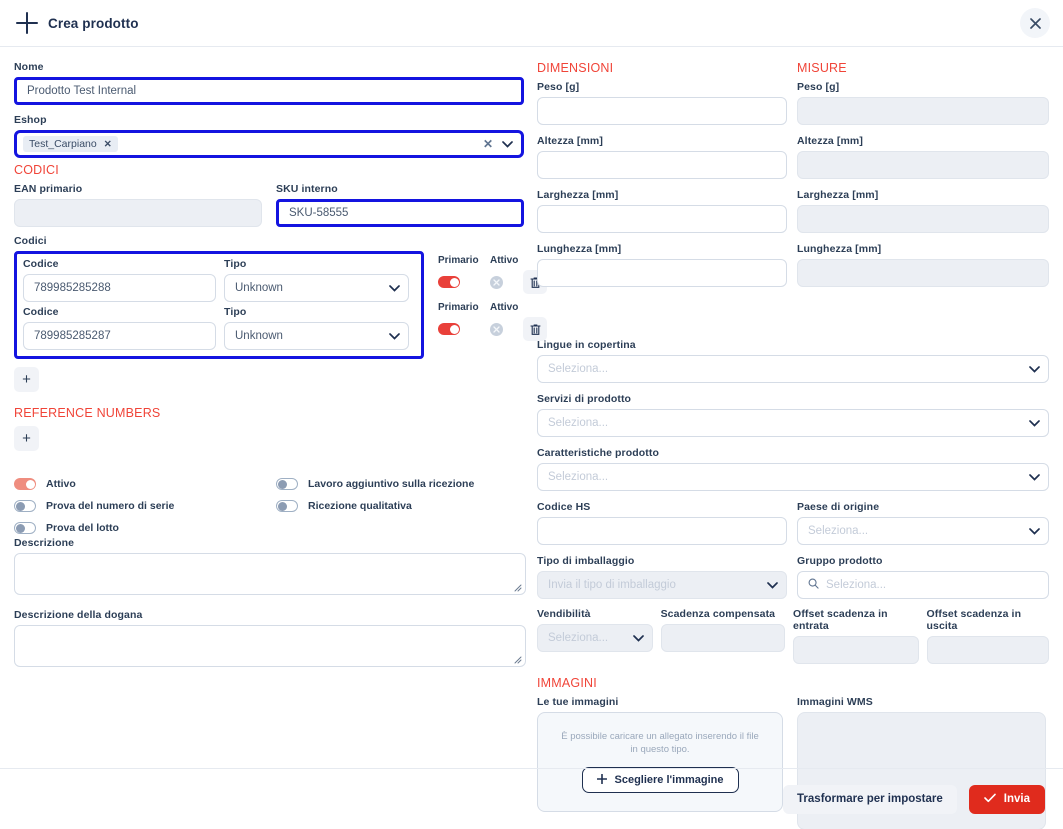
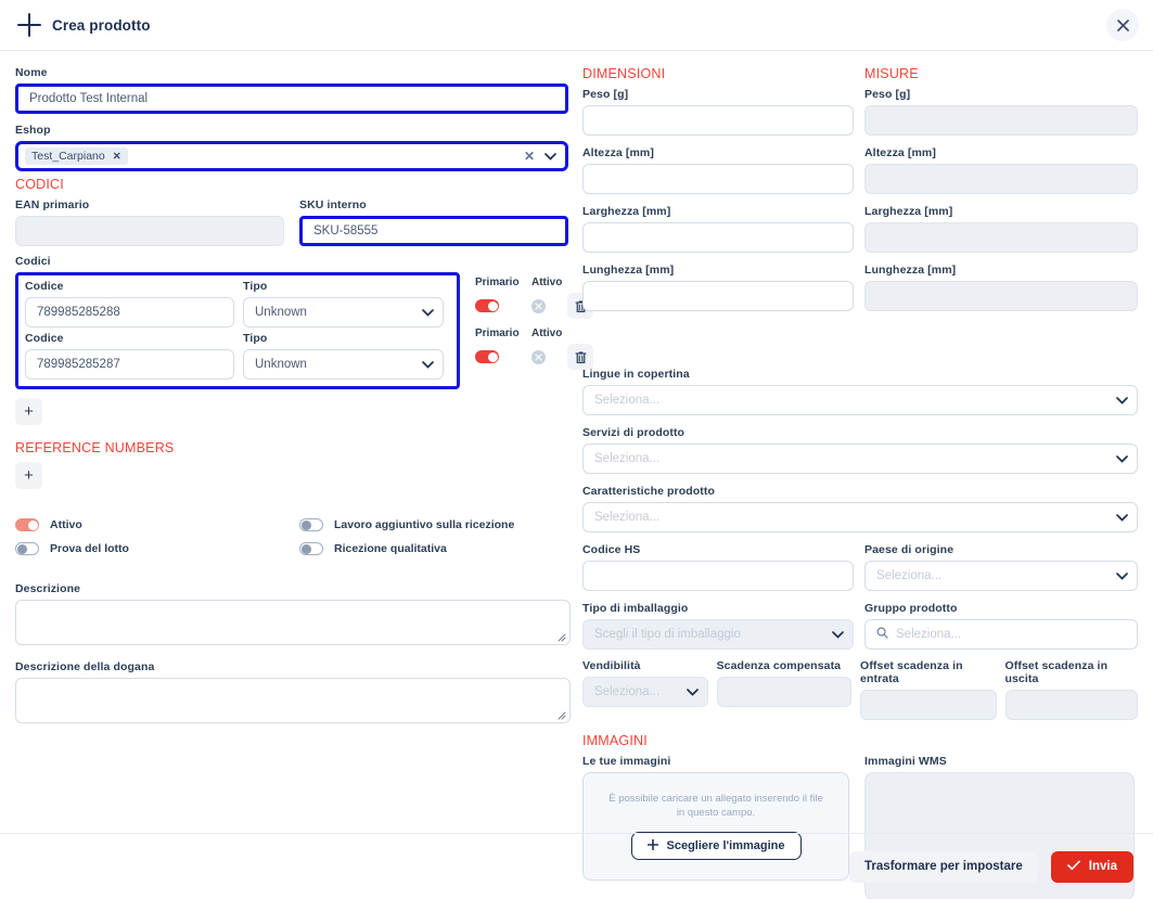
  Crea prodotto
  Nome
  Prodotto Test Internal
  Eshop
  Test_Carpiano
  ✕
  ✕
  CODICI
  EAN primario
  SKU interno
  SKU-58555
  Codici
  Codice
  789985285288
  Tipo
  Unknown
  Codice
  789985285287
  Tipo
  Unknown
  Primario
  Attivo
  Primario
  Attivo
  +
  REFERENCE NUMBERS
  +
  Attivo
- Prova del numero di serie
  Prova del lotto
  Lavoro aggiuntivo sulla ricezione
  Ricezione qualitativa
  Descrizione
  Descrizione della dogana
  DIMENSIONI
  Peso [g]
  Altezza [mm]
  Larghezza [mm]
  Lunghezza [mm]
  MISURE
  Peso [g]
  Altezza [mm]
  Larghezza [mm]
  Lunghezza [mm]
  Lingue in copertina
  Seleziona...
  Servizi di prodotto
  Seleziona...
  Caratteristiche prodotto
  Seleziona...
  Codice HS
  Paese di origine
  Seleziona...
  Tipo di imballaggio
- Invia il tipo di imballaggio
+ Scegli il tipo di imballaggio
  Gruppo prodotto
  Seleziona...
  Vendibilità
  Seleziona...
  Scadenza compensata
  Offset scadenza in entrata
  Offset scadenza in uscita
  IMMAGINI
  Le tue immagini
- È possibile caricare un allegato inserendo il file in questo tipo.
+ È possibile caricare un allegato inserendo il file in questo campo.
  Scegliere l'immagine
  Immagini WMS
  Trasformare per impostare
  Invia
